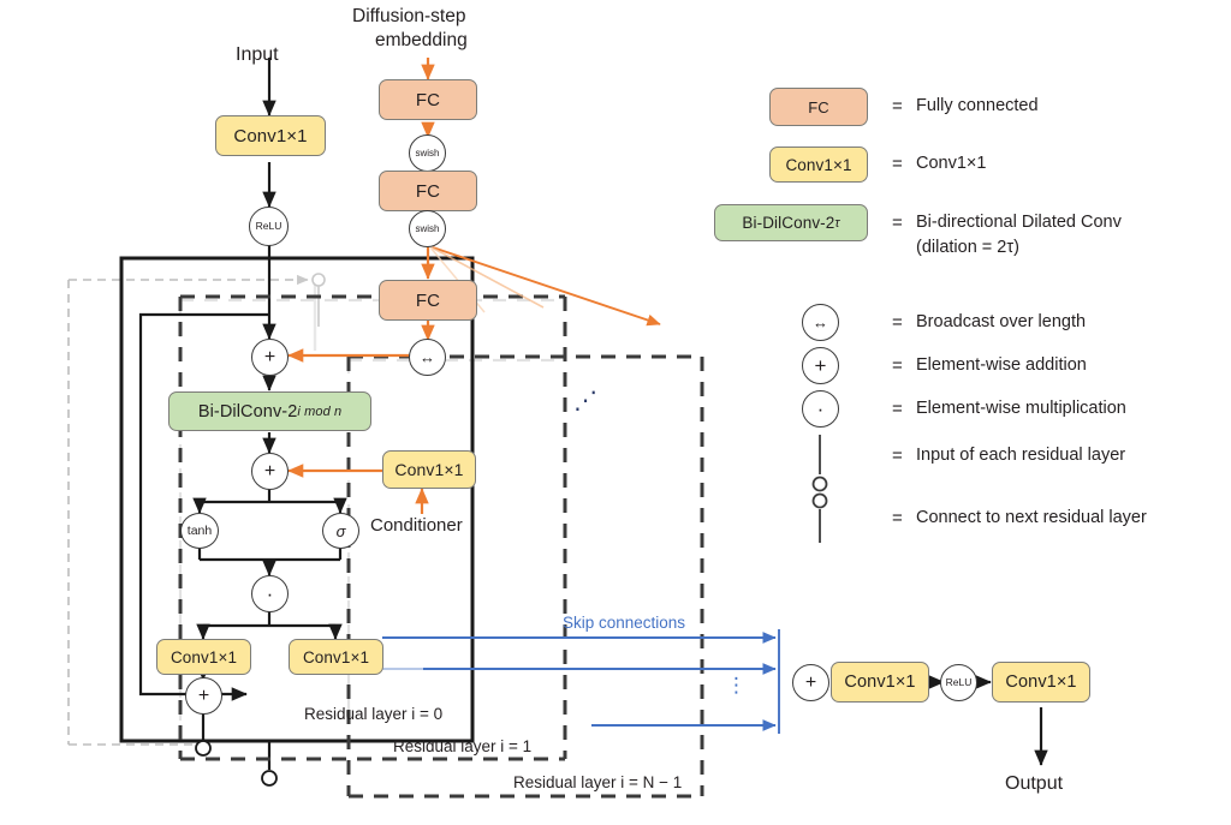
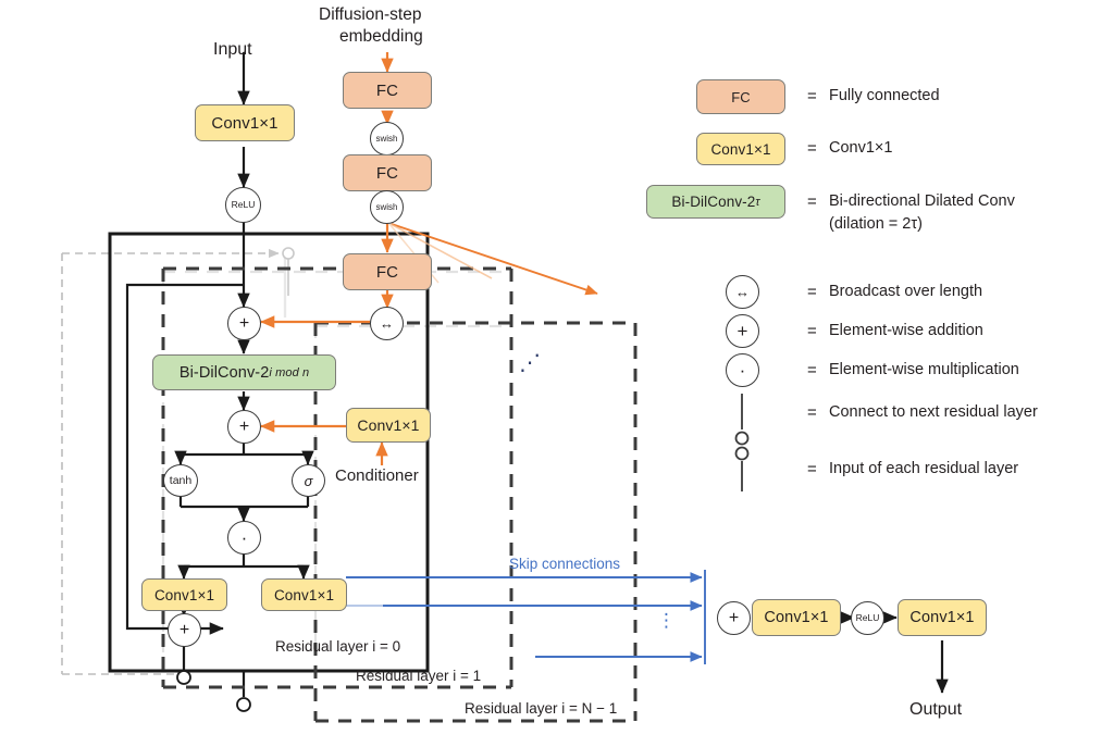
  Input
  Conv1×1
  ReLU
  Diffusion-step
  embedding
  FC
  swish
  FC
  swish
  FC
  ↔
  +
  Bi-DilConv-2
  i mod n
  +
  Conv1×1
  Conditioner
  tanh
  σ
  ·
  Conv1×1
  Conv1×1
  +
  Residual layer i = 0
  Residual layer i = 1
  Residual layer i = N − 1
  ⋰
  Skip connections
  ⋮
  +
  Conv1×1
  ReLU
  Conv1×1
  Output
  FC
  =
  Fully connected
  Conv1×1
  =
  Conv1×1
  Bi-DilConv-2
  τ
  =
  Bi-directional Dilated Conv
  (dilation = 2τ)
  ↔
  =
  Broadcast over length
  +
  =
  Element-wise addition
  ·
  =
  Element-wise multiplication
  =
- Input of each residual layer
+ Connect to next residual layer
  =
- Connect to next residual layer
+ Input of each residual layer
